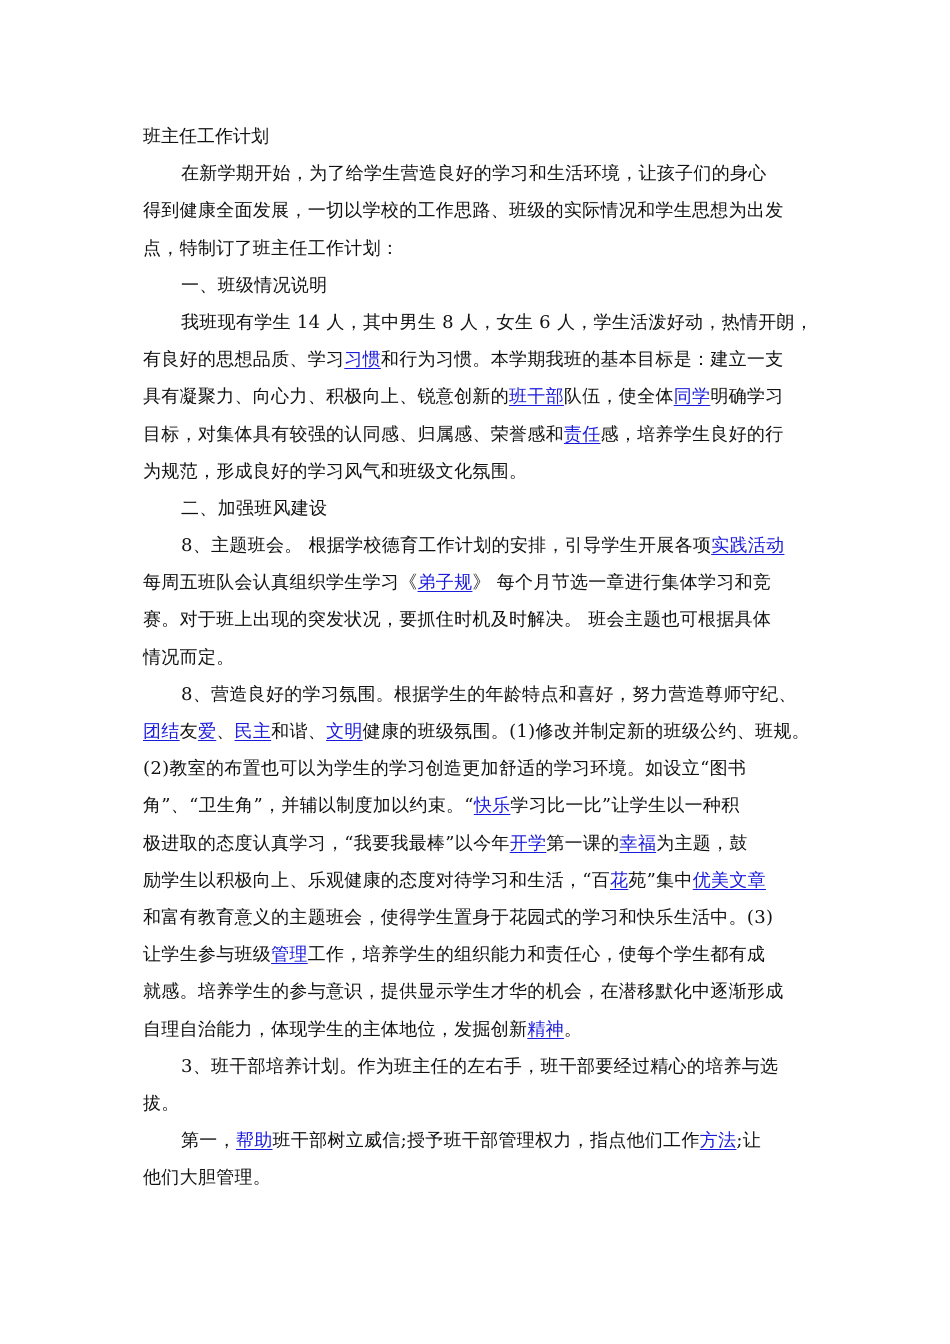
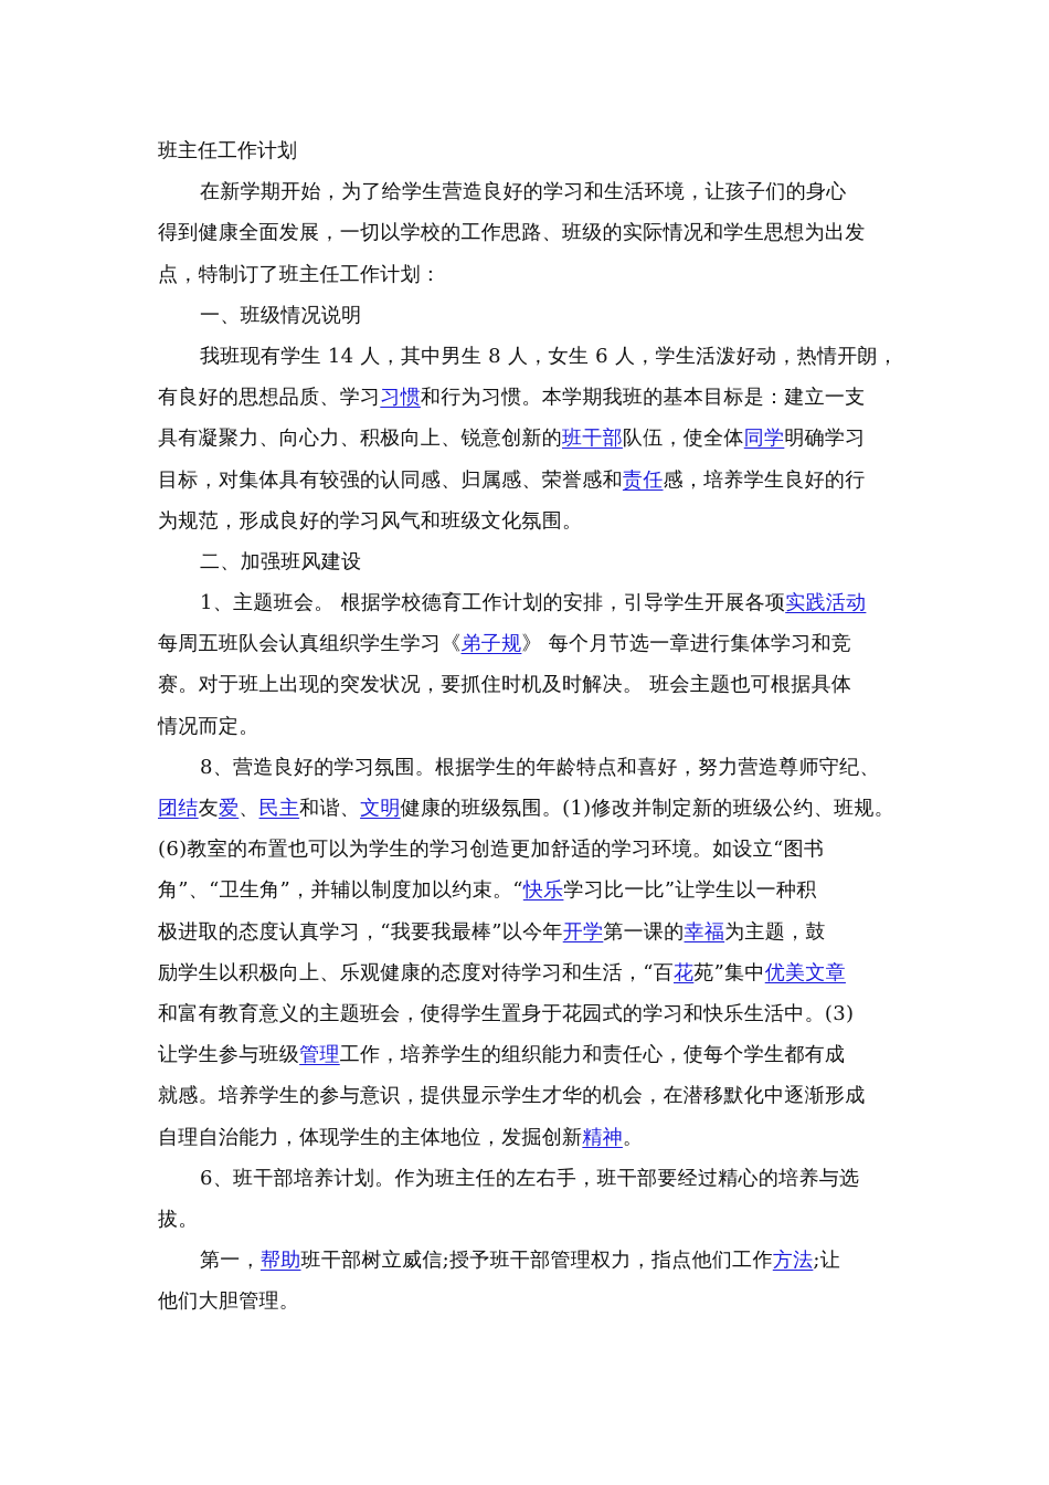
  班主任工作计划
  在新学期开始，为了给学生营造良好的学习和生活环境，让孩子们的身心
  得到健康全面发展，一切以学校的工作思路、班级的实际情况和学生思想为出发
  点，特制订了班主任工作计划：
  一、班级情况说明
  我班现有学生 14 人，其中男生 8 人，女生 6 人，学生活泼好动，热情开朗，
  有良好的思想品质、学习习惯和行为习惯。本学期我班的基本目标是：建立一支
  具有凝聚力、向心力、积极向上、锐意创新的班干部队伍，使全体同学明确学习
  目标，对集体具有较强的认同感、归属感、荣誉感和责任感，培养学生良好的行
  为规范，形成良好的学习风气和班级文化氛围。
  二、加强班风建设
- 8、主题班会。 根据学校德育工作计划的安排，引导学生开展各项实践活动
+ 1、主题班会。 根据学校德育工作计划的安排，引导学生开展各项实践活动
  每周五班队会认真组织学生学习《弟子规》 每个月节选一章进行集体学习和竞
  赛。对于班上出现的突发状况，要抓住时机及时解决。 班会主题也可根据具体
  情况而定。
  8、营造良好的学习氛围。根据学生的年龄特点和喜好，努力营造尊师守纪、
  团结友爱、民主和谐、文明健康的班级氛围。(1)修改并制定新的班级公约、班规。
- (2)教室的布置也可以为学生的学习创造更加舒适的学习环境。如设立“图书
+ (6)教室的布置也可以为学生的学习创造更加舒适的学习环境。如设立“图书
  角”、“卫生角”，并辅以制度加以约束。“快乐学习比一比”让学生以一种积
  极进取的态度认真学习，“我要我最棒”以今年开学第一课的幸福为主题，鼓
  励学生以积极向上、乐观健康的态度对待学习和生活，“百花苑”集中优美文章
  和富有教育意义的主题班会，使得学生置身于花园式的学习和快乐生活中。(3)
  让学生参与班级管理工作，培养学生的组织能力和责任心，使每个学生都有成
  就感。培养学生的参与意识，提供显示学生才华的机会，在潜移默化中逐渐形成
  自理自治能力，体现学生的主体地位，发掘创新精神。
- 3、班干部培养计划。作为班主任的左右手，班干部要经过精心的培养与选
+ 6、班干部培养计划。作为班主任的左右手，班干部要经过精心的培养与选
  拔。
  第一，帮助班干部树立威信;授予班干部管理权力，指点他们工作方法;让
  他们大胆管理。
